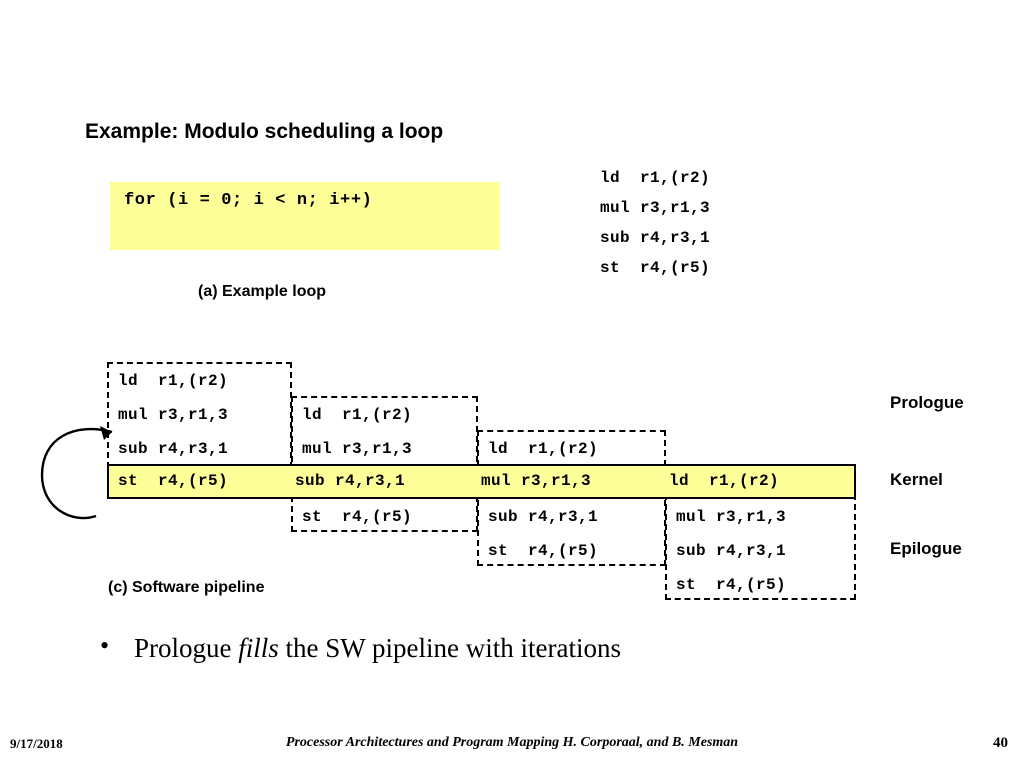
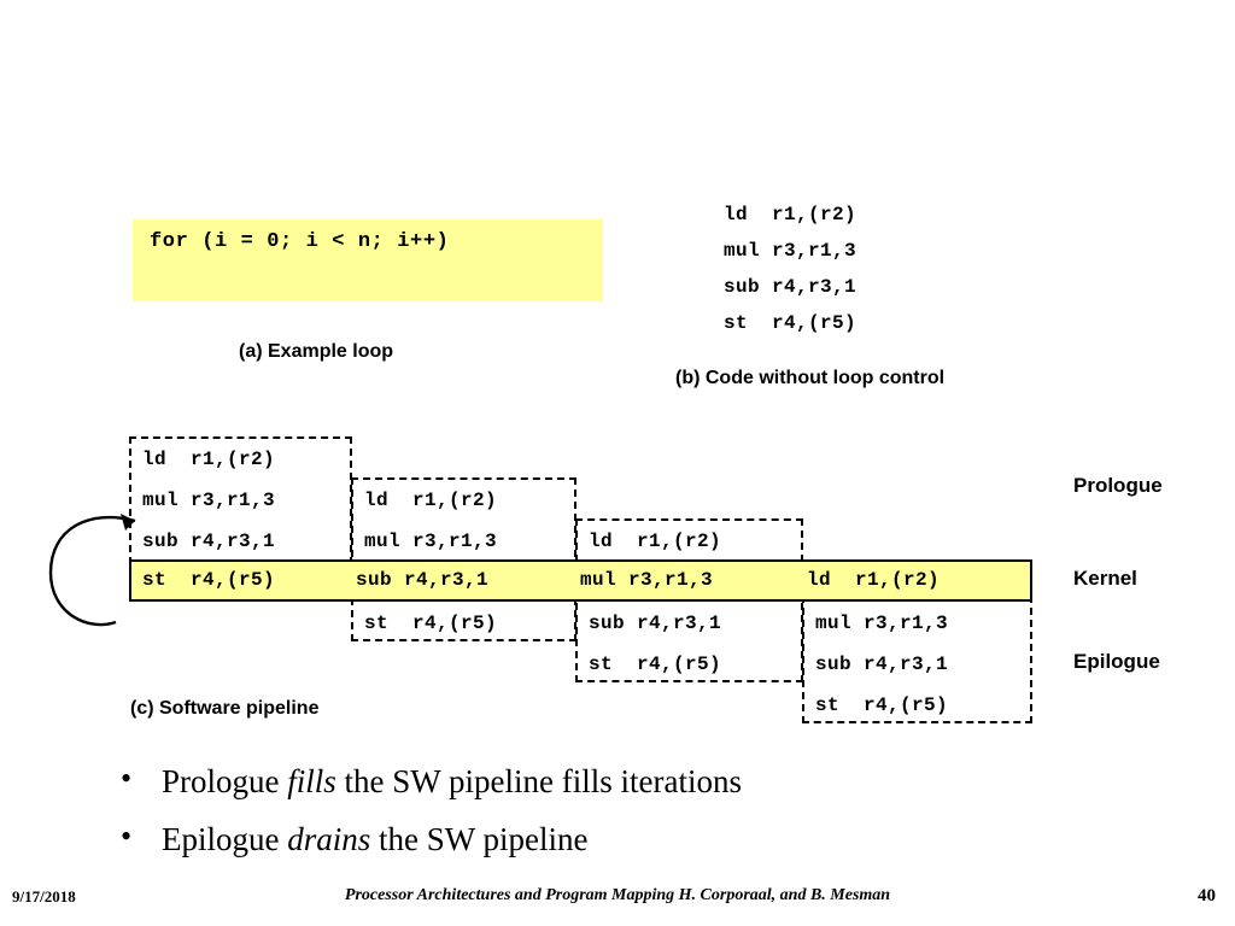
- Example: Modulo scheduling a loop
  for (i = 0; i < n; i++)
  (a) Example loop
+ (b) Code without loop control
  (c) Software pipeline
  ld r1,(r2)
  mul r3,r1,3
  sub r4,r3,1
  st r4,(r5)
  ld r1,(r2)
  mul r3,r1,3
  sub r4,r3,1
  ld r1,(r2)
  mul r3,r1,3
  st r4,(r5)
  ld r1,(r2)
  sub r4,r3,1
  st r4,(r5)
  mul r3,r1,3
  sub r4,r3,1
  st r4,(r5)
  st r4,(r5)
  sub r4,r3,1
  mul r3,r1,3
  ld r1,(r2)
  Prologue
  Kernel
  Epilogue
- Prologue fills the SW pipeline with iterations
+ Prologue fills the SW pipeline fills iterations
+ Epilogue drains the SW pipeline
  9/17/2018
  Processor Architectures and Program Mapping H. Corporaal, and B. Mesman
  40
